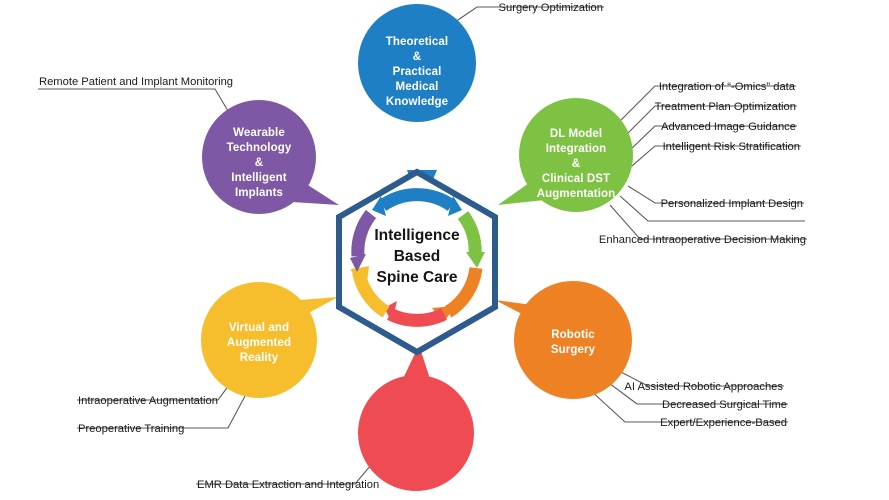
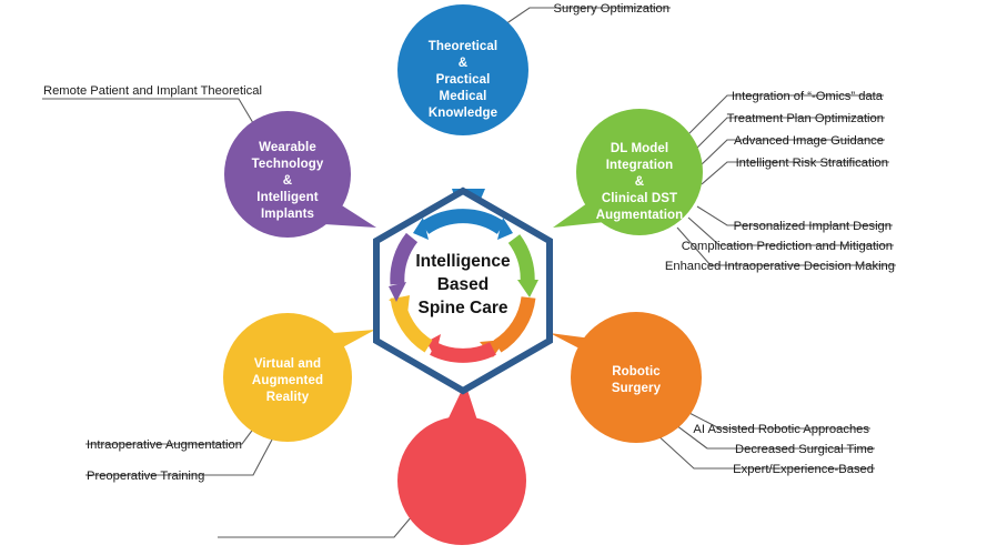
  Intelligence
  Based
  Spine Care
  Theoretical
  &
  Practical
  Medical
  Knowledge
  DL Model
  Integration
  &
  Clinical DST
  Augmentation
  Robotic
  Surgery
  Virtual and
  Augmented
  Reality
  Wearable
  Technology
  &
  Intelligent
  Implants
  Surgery Optimization
  Integration of “-Omics” data
  Treatment Plan Optimization
  Advanced Image Guidance
  Intelligent Risk Stratification
  Personalized Implant Design
+ Complication Prediction and Mitigation
  Enhanced Intraoperative Decision Making
  AI Assisted Robotic Approaches
  Decreased Surgical Time
  Expert/Experience-Based
- EMR Data Extraction and Integration
  Intraoperative Augmentation
  Preoperative Training
- Remote Patient and Implant Monitoring
+ Remote Patient and Implant Theoretical
